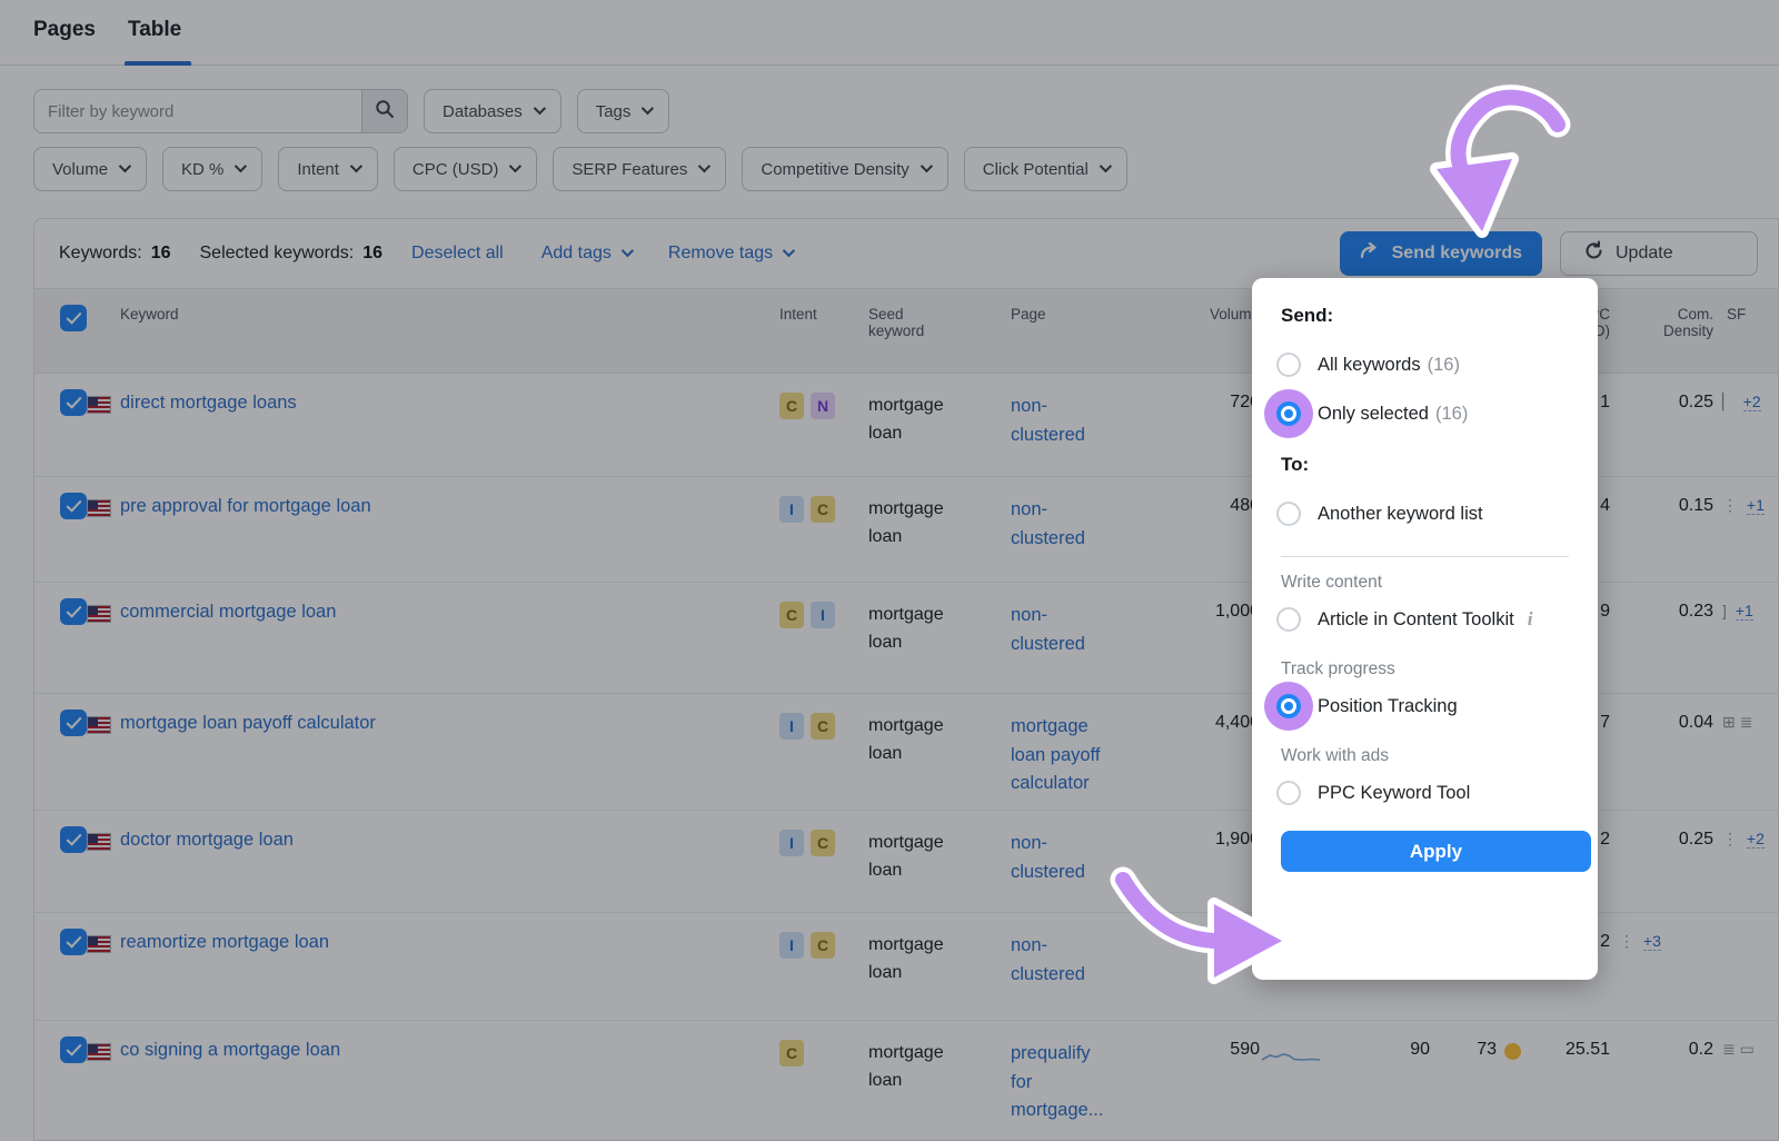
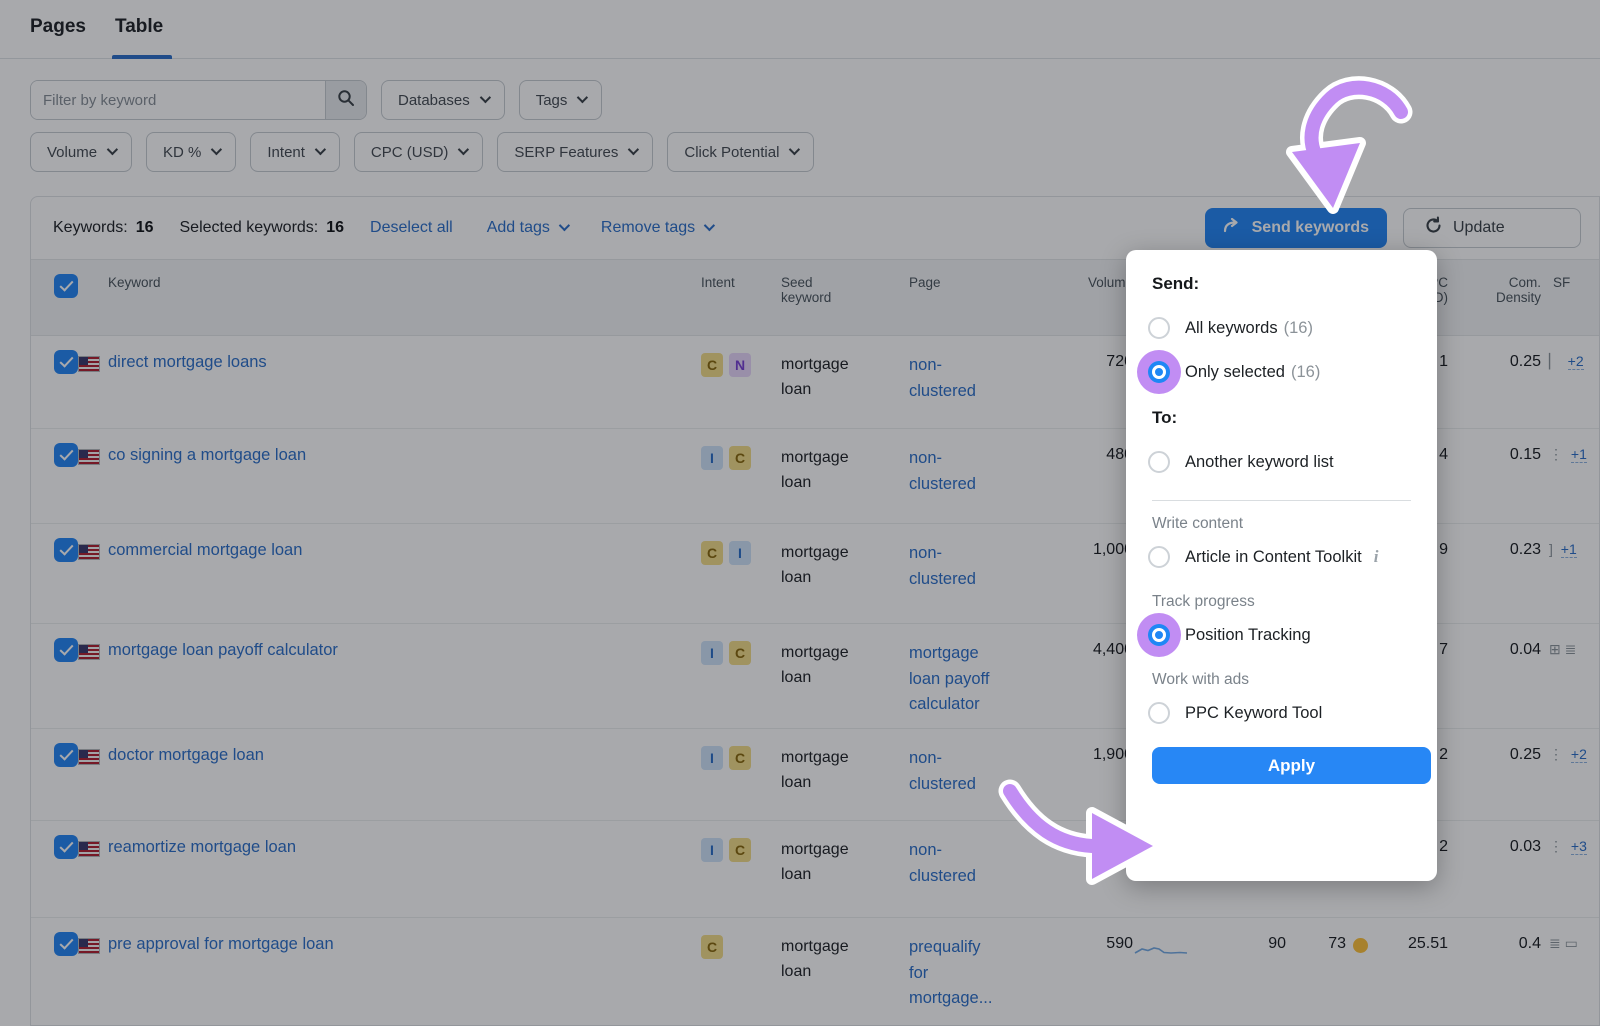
  Pages
  Table
  Filter by keyword
  Databases
  Tags
  Volume
  KD %
  Intent
  CPC (USD)
  SERP Features
- Competitive Density
  Click Potential
  Keywords:
  16
  Selected keywords:
  16
  Deselect all
  Add tags
  Remove tags
  Send keywords
  Update
  Keyword
  Intent
  Seed
  keyword
  Page
  Volum
  Com.
  Density
  SF
  direct mortgage loans
  C
  N
  mortgage loan
  non-clustered
  1
  0.25
  ▏ +2
- pre approval for mortgage loan
+ co signing a mortgage loan
  I
  C
  mortgage loan
  non-clustered
  4
  0.15
  ⋮ +1
  commercial mortgage loan
  C
  I
  mortgage loan
  non-clustered
  1,00
  9
  0.23
  ] +1
  mortgage loan payoff calculator
  I
  C
  mortgage loan
  mortgage loan payoff calculator
  4,40
  7
  0.04
  ⊞ ≣
  doctor mortgage loan
  I
  C
  mortgage loan
  non-clustered
  1,90
  2
  0.25
  ⋮ +2
  reamortize mortgage loan
  I
  C
  mortgage loan
  non-clustered
  2
+ 0.03
  ⋮ +3
- co signing a mortgage loan
+ pre approval for mortgage loan
  C
  mortgage loan
  prequalify for mortgage...
  590
  90
  73
  25.51
- 0.2
+ 0.4
  ≣ ▭
  Send:
  All keywords (16)
  Only selected (16)
  To:
  Another keyword list
  Write content
  Article in Content Toolkit i
  Track progress
  Position Tracking
  Work with ads
  PPC Keyword Tool
  Apply
